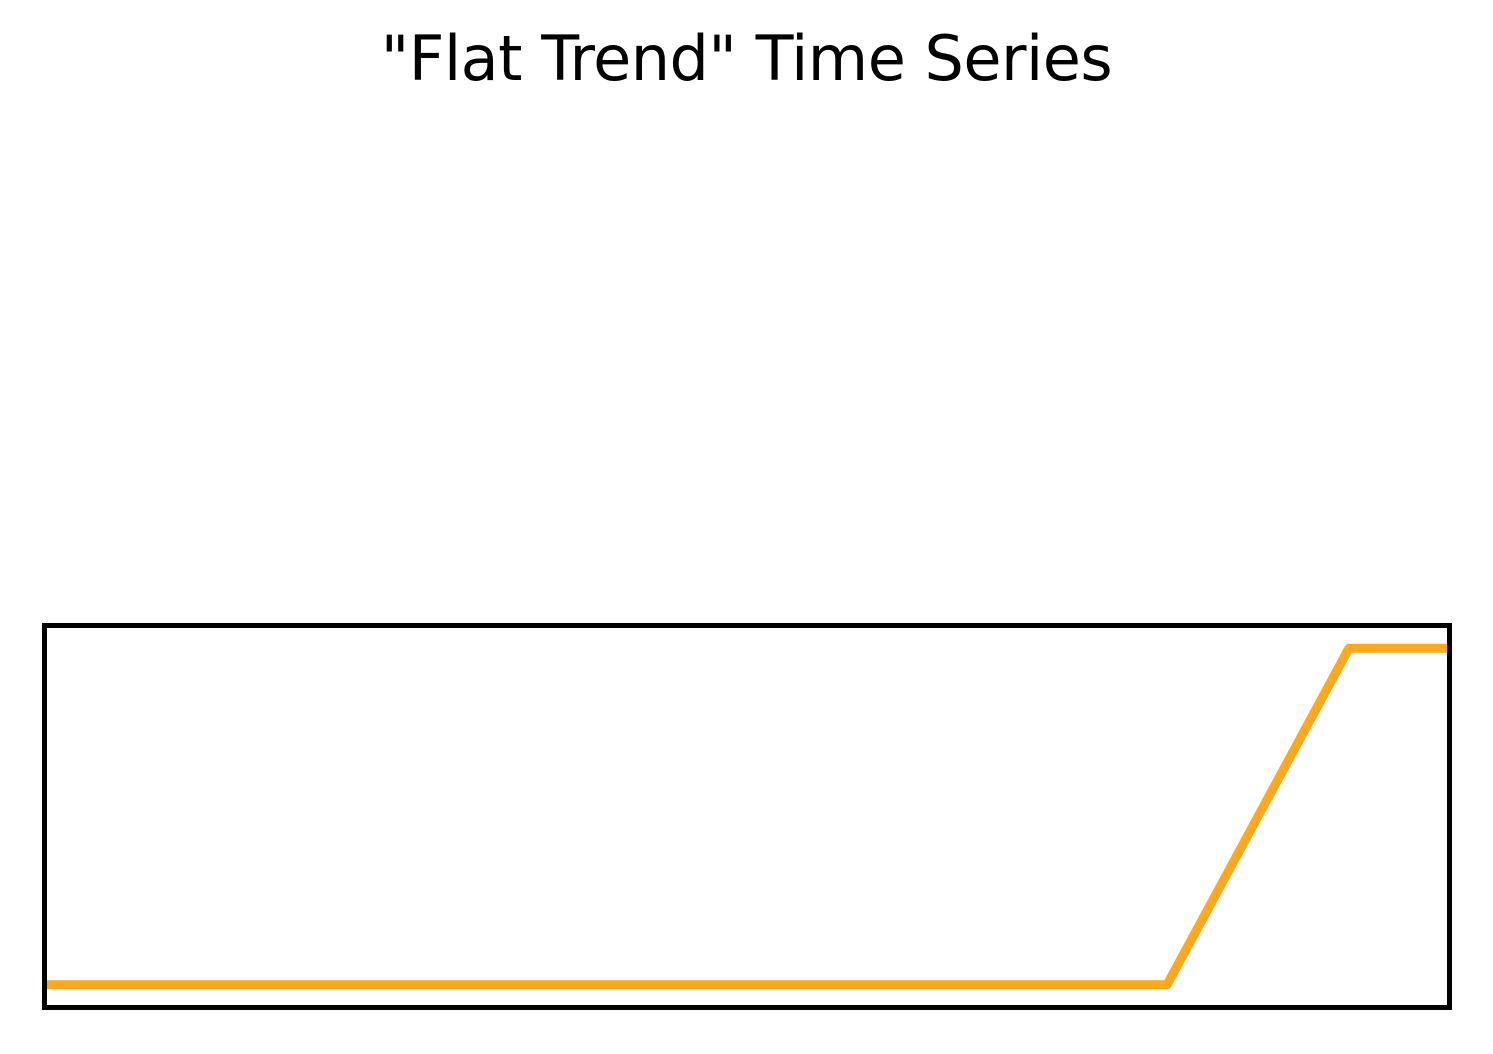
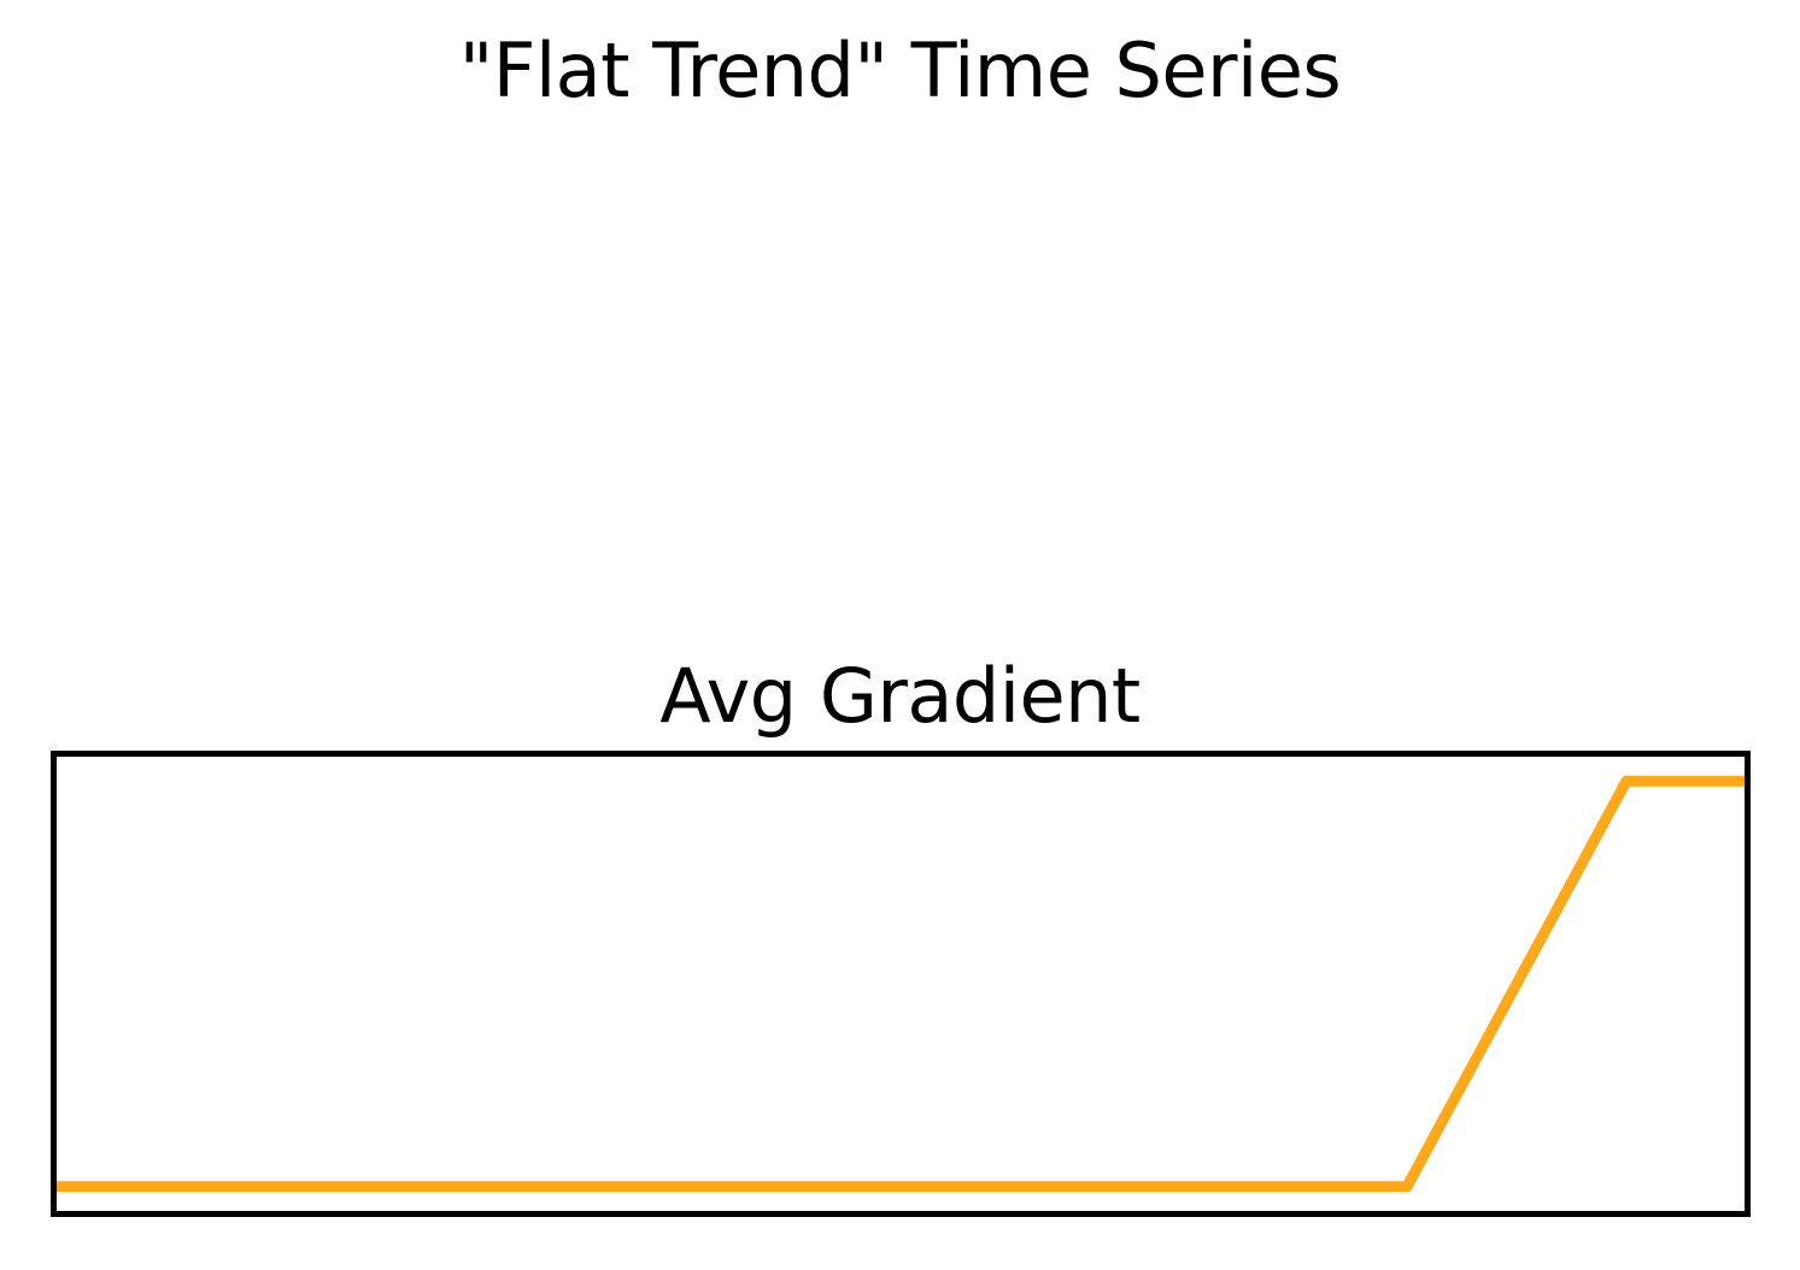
  "Flat Trend" Time Series
+ Avg Gradient
